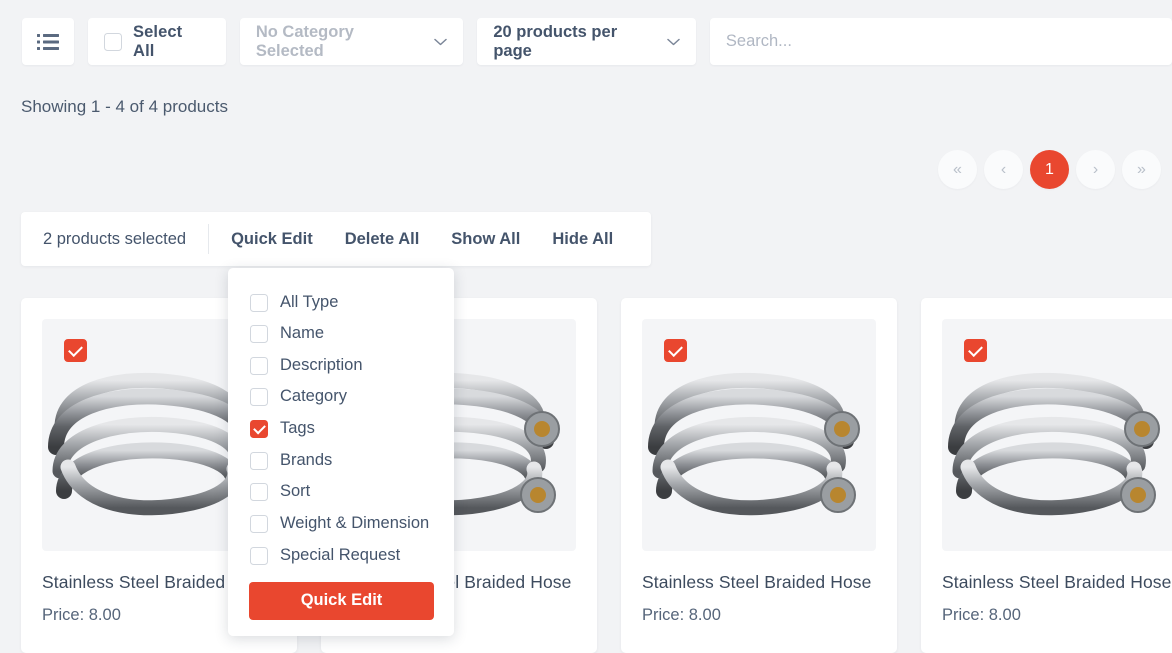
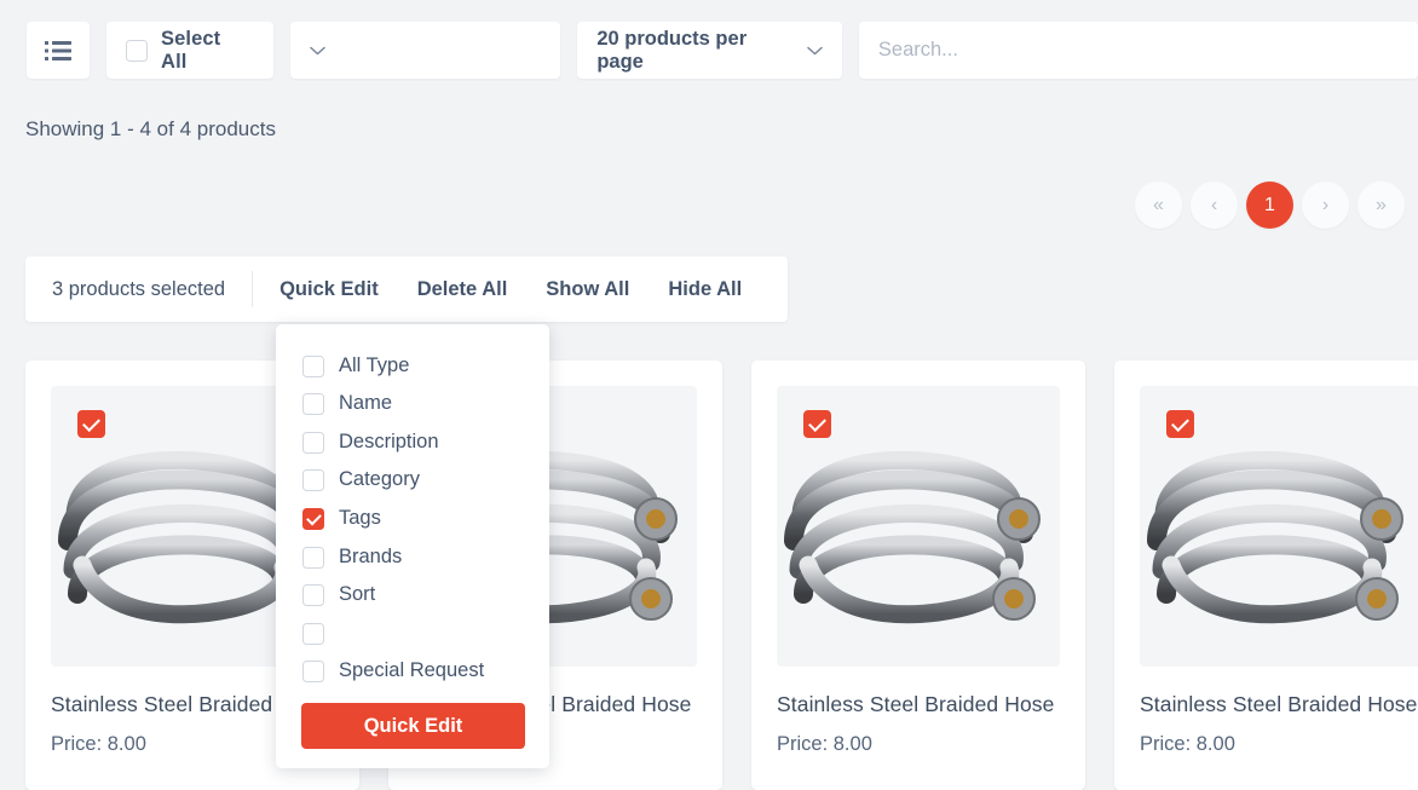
  Select All
- No Category Selected
  20 products per page
  Search...
  Showing 1 - 4 of 4 products
  «
  ‹
  1
  ›
  »
- 2 products selected
+ 3 products selected
  Quick Edit
  Delete All
  Show All
  Hide All
  Stainless Steel Braided
  Price: 8.00
  Stainless Steel Braided Hose
  Price: 8.00
  Stainless Steel Braided Hose
  Price: 8.00
  All Type
  Name
  Description
  Category
  Tags
  Brands
  Sort
- Weight & Dimension
  Special Request
  Quick Edit
